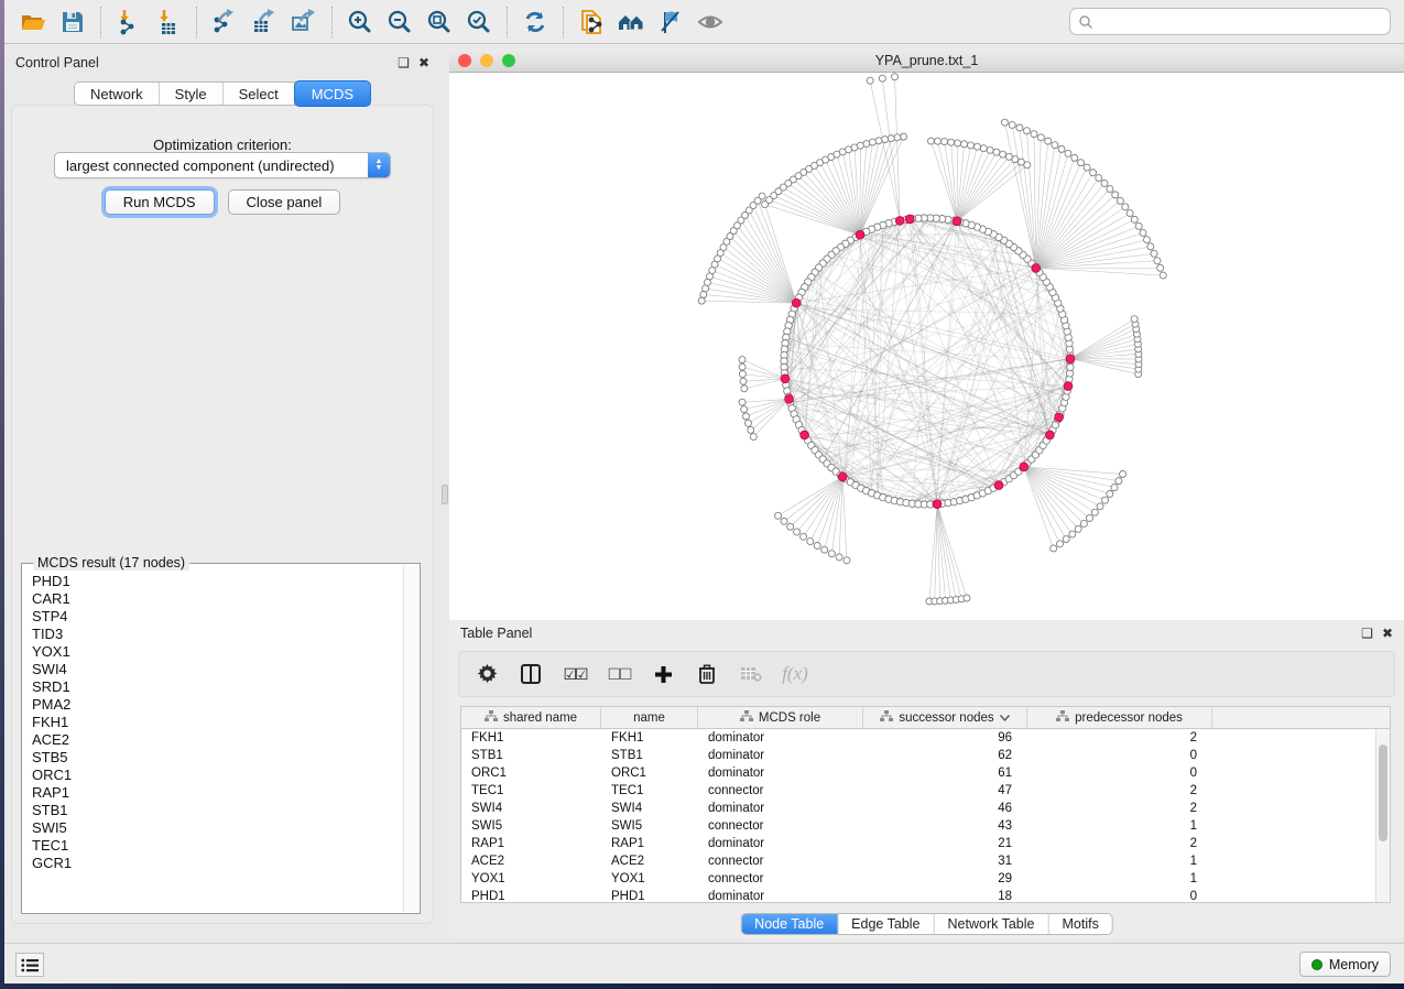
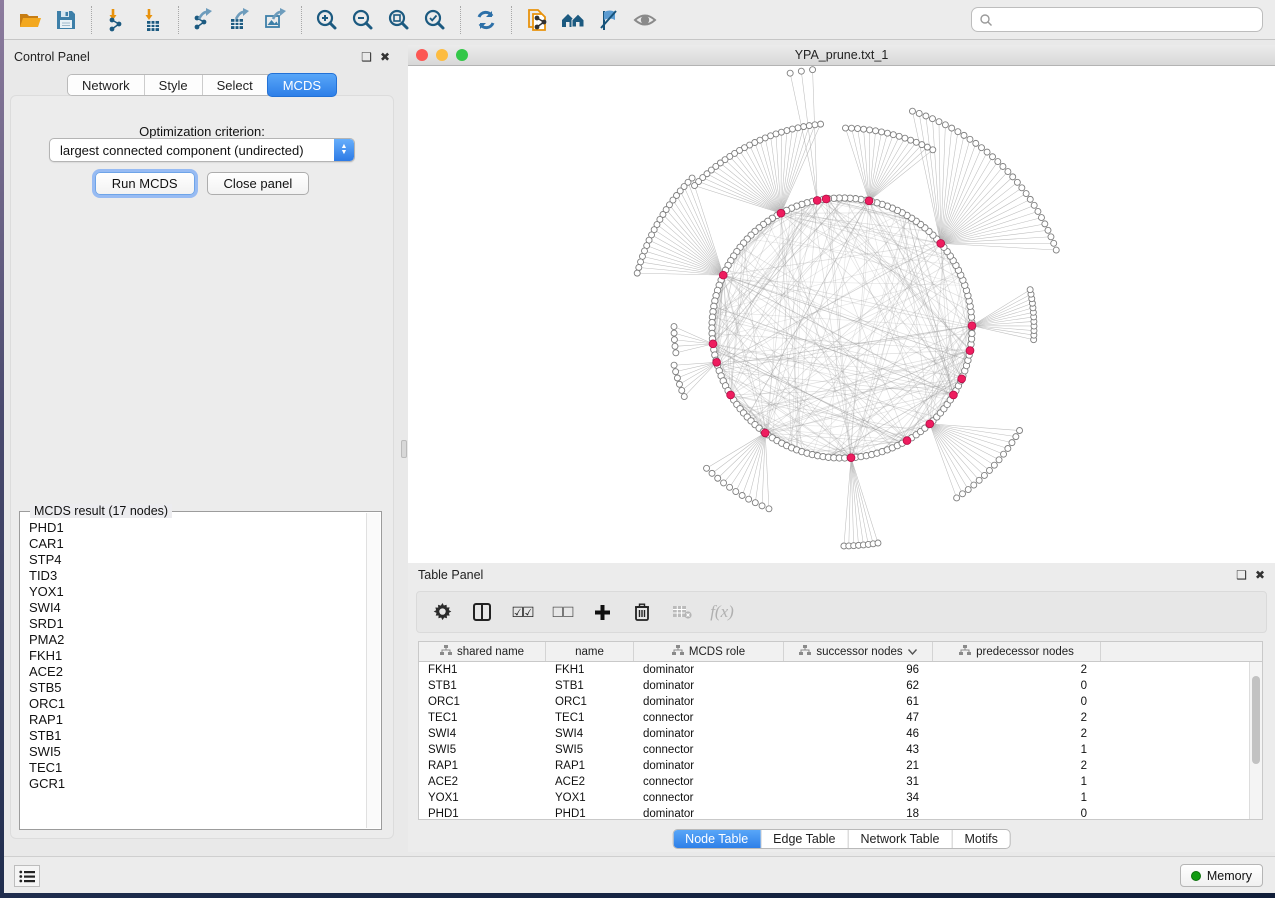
  Control Panel
  ❑
  ✖
  Network
  Style
  Select
  MCDS
  Optimization criterion:
  largest connected component (undirected)
  Run MCDS
  Close panel
  MCDS result (17 nodes)
  PHD1
  CAR1
  STP4
  TID3
  YOX1
  SWI4
  SRD1
  PMA2
  FKH1
  ACE2
  STB5
  ORC1
  RAP1
  STB1
  SWI5
  TEC1
  GCR1
  YPA_prune.txt_1
  Table Panel
  ❑
  ✖
  ☑☑
  ☐☐
  f(x)
  shared name
  name
  MCDS role
  successor nodes
  predecessor nodes
  FKH1
  FKH1
  dominator
  96
  2
  STB1
  STB1
  dominator
  62
  0
  ORC1
  ORC1
  dominator
  61
  0
  TEC1
  TEC1
  connector
  47
  2
  SWI4
  SWI4
  dominator
  46
  2
  SWI5
  SWI5
  connector
  43
  1
  RAP1
  RAP1
  dominator
  21
  2
  ACE2
  ACE2
  connector
  31
  1
  YOX1
  YOX1
  connector
- 29
+ 34
  1
  PHD1
  PHD1
  dominator
  18
  0
  Node Table
  Edge Table
  Network Table
  Motifs
  Memory
